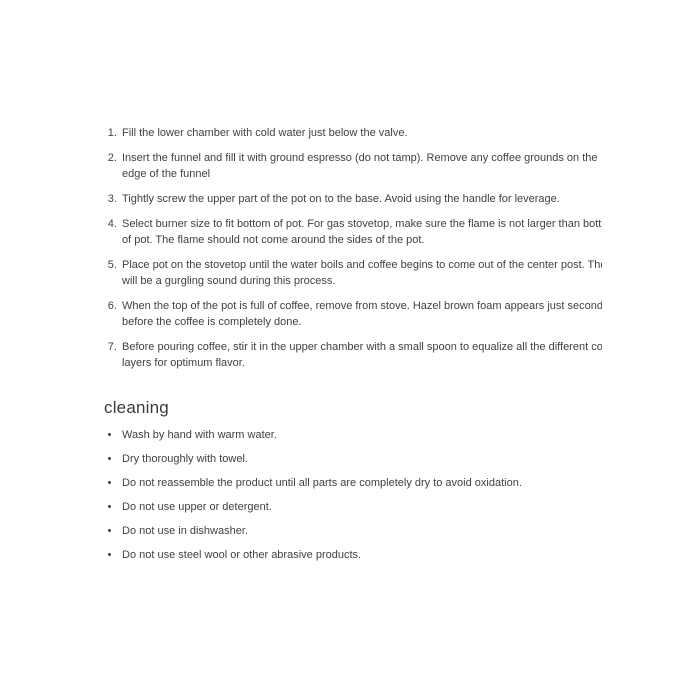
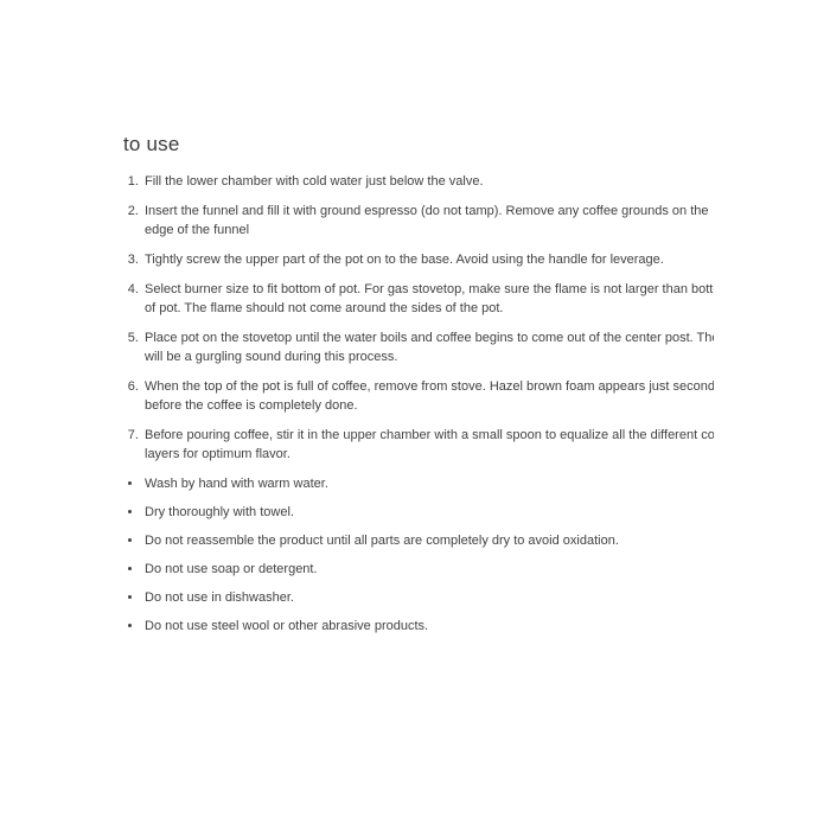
+ to use
  Fill the lower chamber with cold water just below the valve.
  Insert the funnel and fill it with ground espresso (do not tamp). Remove any coffee grounds on the edge of the funnel
  Tightly screw the upper part of the pot on to the base. Avoid using the handle for leverage.
  Select burner size to fit bottom of pot. For gas stovetop, make sure the flame is not larger than bott of pot. The flame should not come around the sides of the pot.
  Place pot on the stovetop until the water boils and coffee begins to come out of the center post. Th will be a gurgling sound during this process.
  When the top of the pot is full of coffee, remove from stove. Hazel brown foam appears just second before the coffee is completely done.
  Before pouring coffee, stir it in the upper chamber with a small spoon to equalize all the different co layers for optimum flavor.
- cleaning
  Wash by hand with warm water.
  Dry thoroughly with towel.
  Do not reassemble the product until all parts are completely dry to avoid oxidation.
- Do not use upper or detergent.
+ Do not use soap or detergent.
  Do not use in dishwasher.
  Do not use steel wool or other abrasive products.
